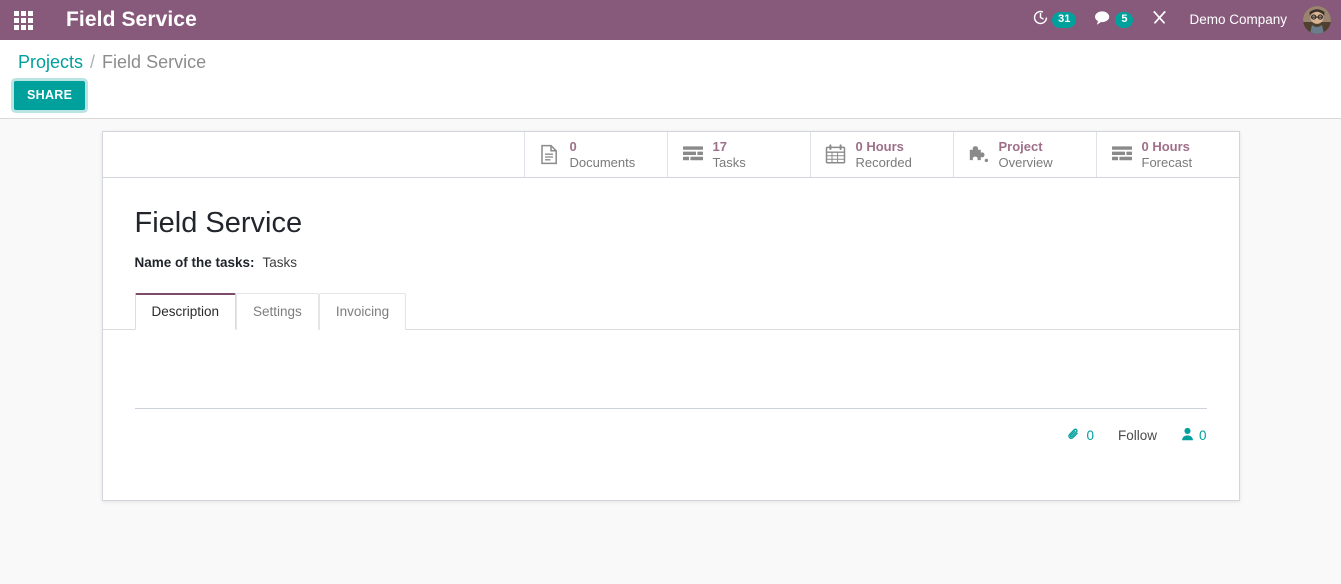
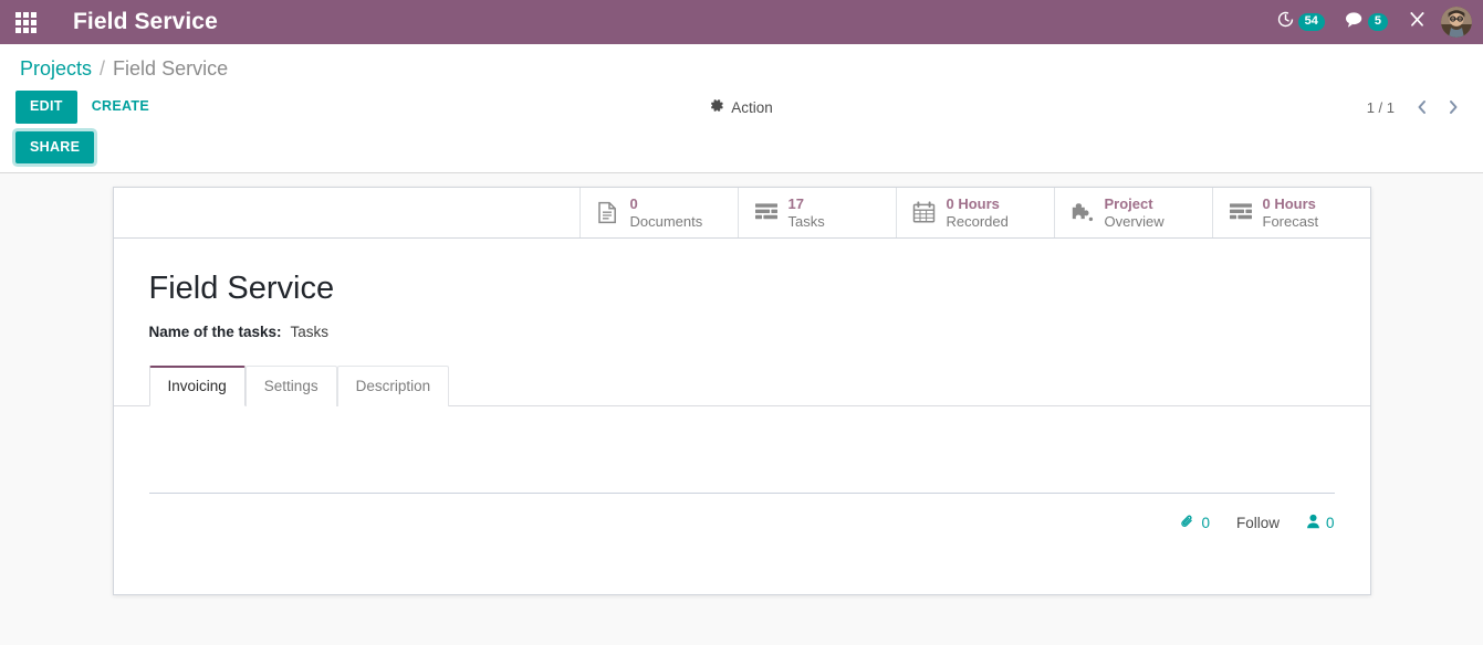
  Field Service
- 31
+ 54
  5
- Demo Company
  Projects
  /
  Field Service
+ EDIT
+ CREATE
+ Action
+ 1 / 1
  SHARE
  0
  Documents
  17
  Tasks
  0 Hours
  Recorded
  Project
  Overview
  0 Hours
  Forecast
  Field Service
  Name of the tasks:
  Tasks
- Description
+ Invoicing
  Settings
- Invoicing
+ Description
  0
  Follow
  0
